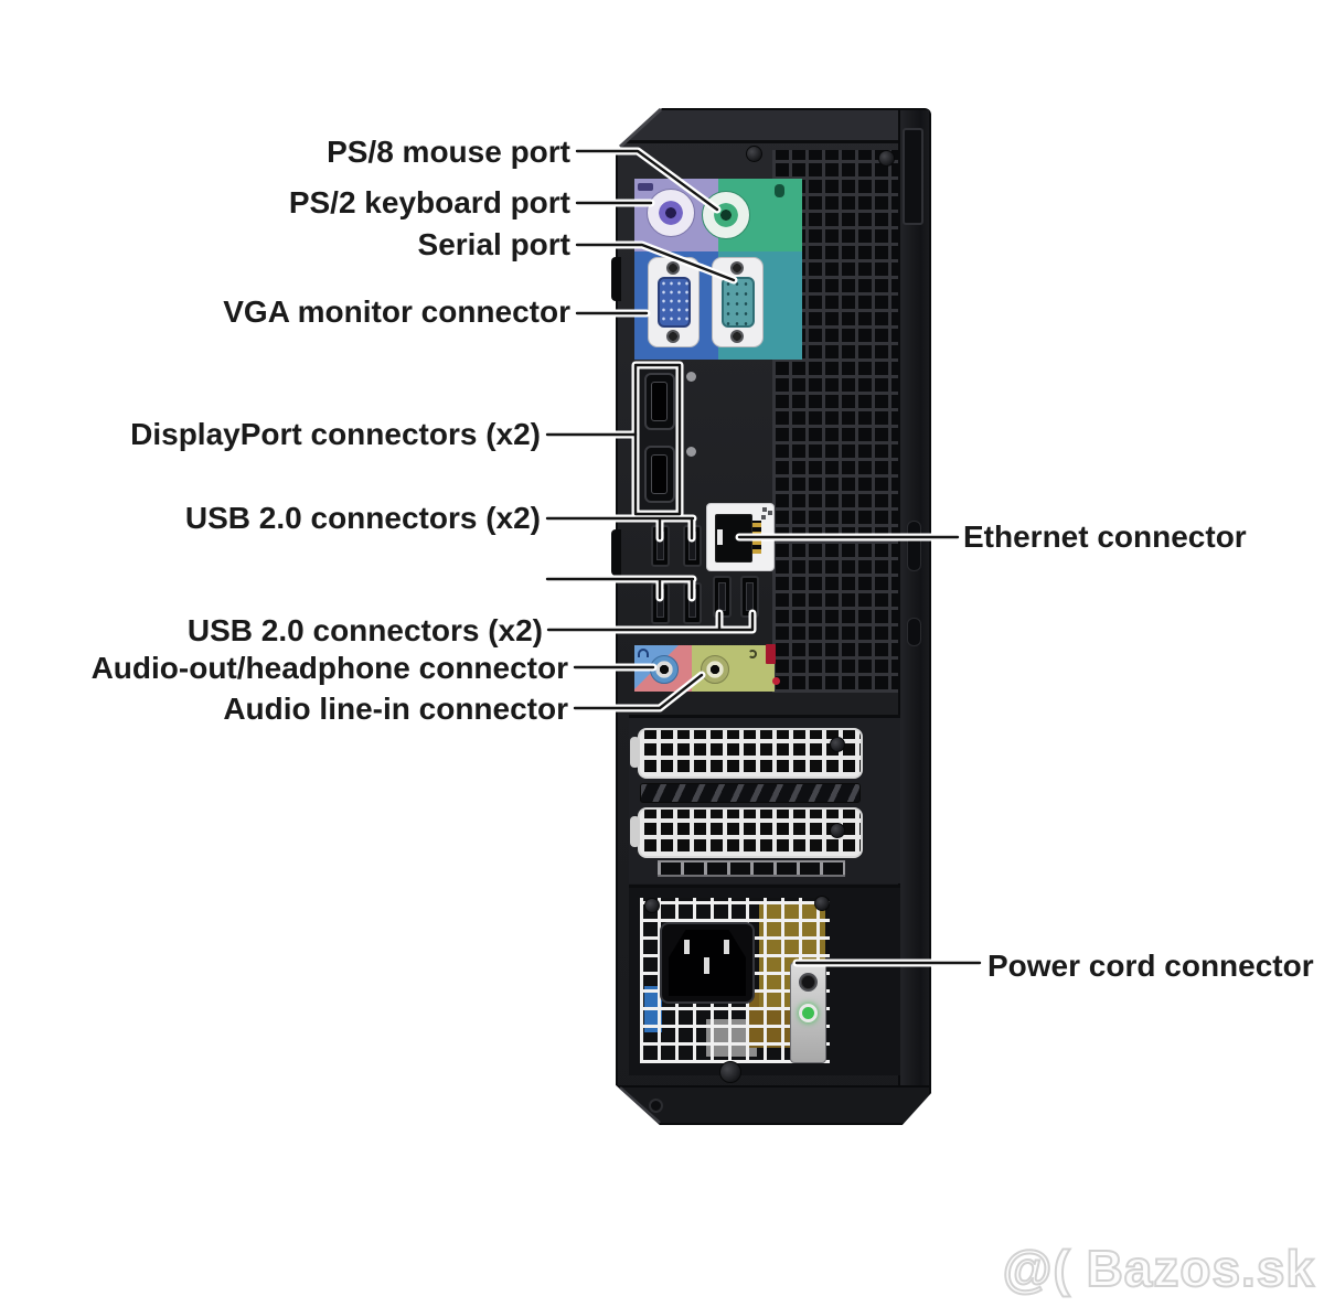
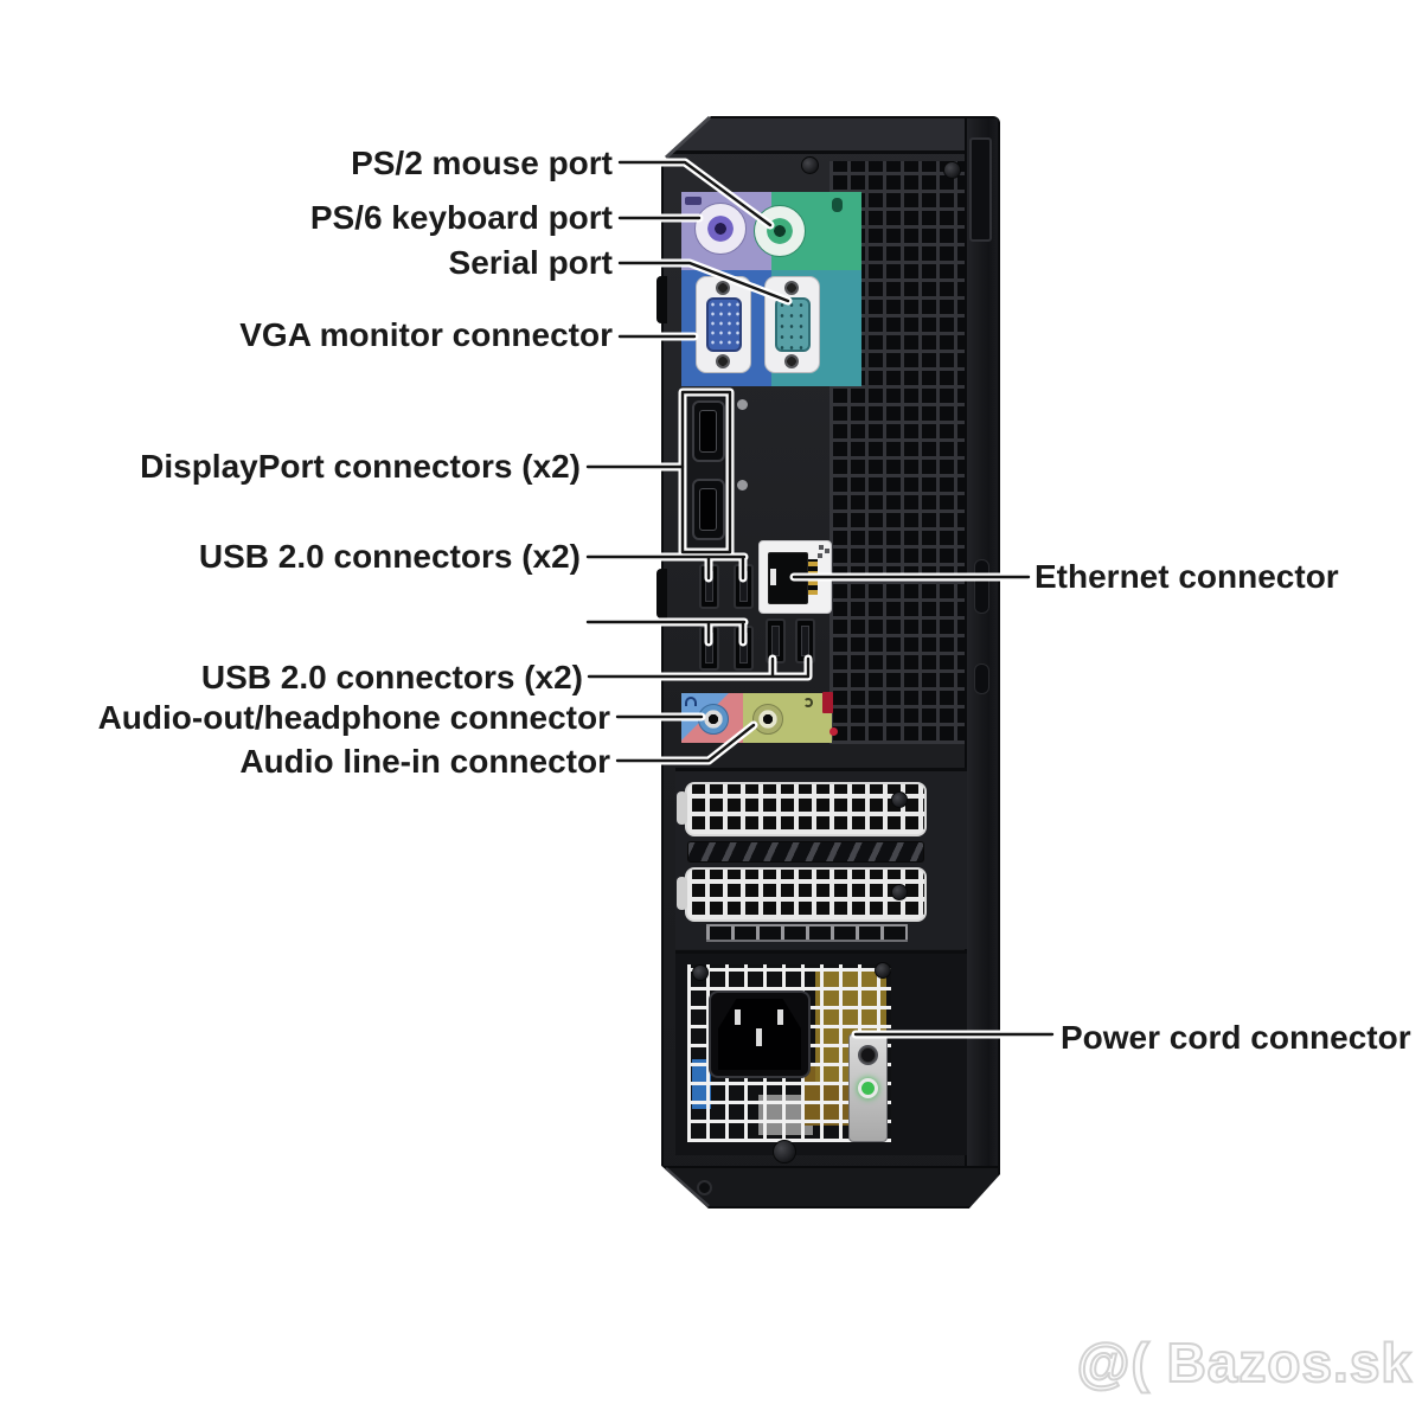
- PS/8 mouse port
+ PS/2 mouse port
- PS/2 keyboard port
+ PS/6 keyboard port
  Serial port
  VGA monitor connector
  DisplayPort connectors (x2)
  USB 2.0 connectors (x2)
  USB 2.0 connectors (x2)
  Audio-out/headphone connector
  Audio line-in connector
  Ethernet connector
  Power cord connector
  @( Bazos.sk
